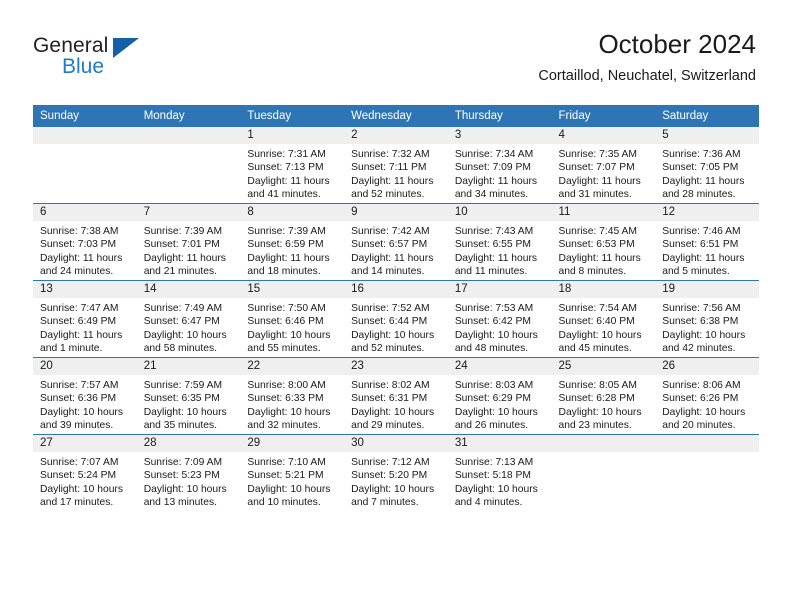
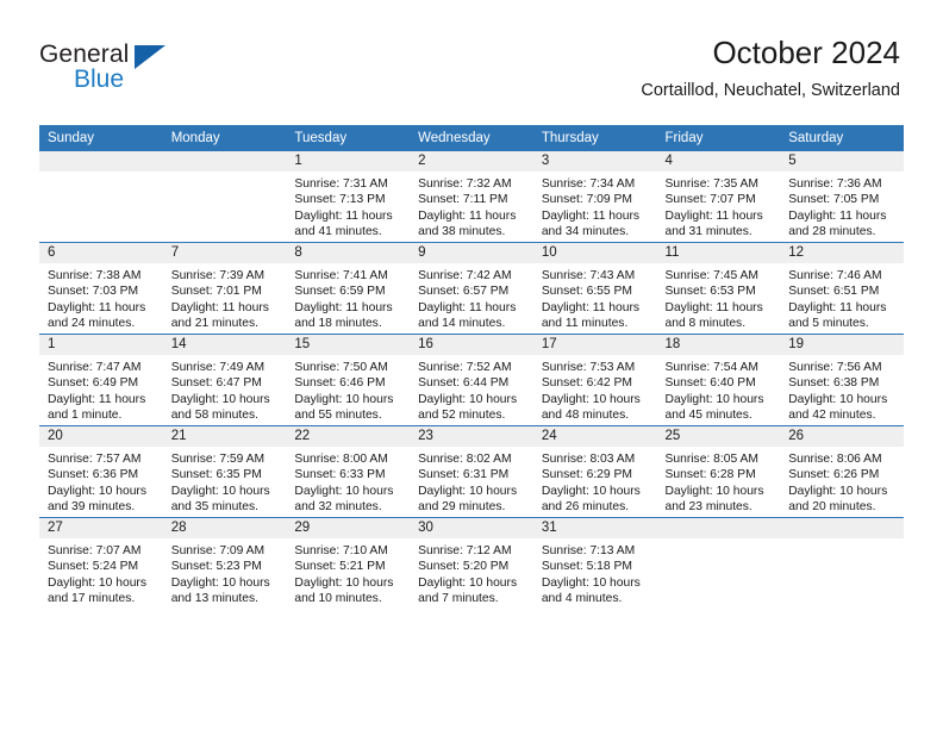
  General
  Blue
  October 2024
  Cortaillod, Neuchatel, Switzerland
  Sunday	Monday	Tuesday	Wednesday	Thursday	Friday	Saturday
- 		1Sunrise: 7:31 AMSunset: 7:13 PMDaylight: 11 hoursand 41 minutes.	2Sunrise: 7:32 AMSunset: 7:11 PMDaylight: 11 hoursand 52 minutes.	3Sunrise: 7:34 AMSunset: 7:09 PMDaylight: 11 hoursand 34 minutes.	4Sunrise: 7:35 AMSunset: 7:07 PMDaylight: 11 hoursand 31 minutes.	5Sunrise: 7:36 AMSunset: 7:05 PMDaylight: 11 hoursand 28 minutes.
+ 		1Sunrise: 7:31 AMSunset: 7:13 PMDaylight: 11 hoursand 41 minutes.	2Sunrise: 7:32 AMSunset: 7:11 PMDaylight: 11 hoursand 38 minutes.	3Sunrise: 7:34 AMSunset: 7:09 PMDaylight: 11 hoursand 34 minutes.	4Sunrise: 7:35 AMSunset: 7:07 PMDaylight: 11 hoursand 31 minutes.	5Sunrise: 7:36 AMSunset: 7:05 PMDaylight: 11 hoursand 28 minutes.
- 6Sunrise: 7:38 AMSunset: 7:03 PMDaylight: 11 hoursand 24 minutes.	7Sunrise: 7:39 AMSunset: 7:01 PMDaylight: 11 hoursand 21 minutes.	8Sunrise: 7:39 AMSunset: 6:59 PMDaylight: 11 hoursand 18 minutes.	9Sunrise: 7:42 AMSunset: 6:57 PMDaylight: 11 hoursand 14 minutes.	10Sunrise: 7:43 AMSunset: 6:55 PMDaylight: 11 hoursand 11 minutes.	11Sunrise: 7:45 AMSunset: 6:53 PMDaylight: 11 hoursand 8 minutes.	12Sunrise: 7:46 AMSunset: 6:51 PMDaylight: 11 hoursand 5 minutes.
+ 6Sunrise: 7:38 AMSunset: 7:03 PMDaylight: 11 hoursand 24 minutes.	7Sunrise: 7:39 AMSunset: 7:01 PMDaylight: 11 hoursand 21 minutes.	8Sunrise: 7:41 AMSunset: 6:59 PMDaylight: 11 hoursand 18 minutes.	9Sunrise: 7:42 AMSunset: 6:57 PMDaylight: 11 hoursand 14 minutes.	10Sunrise: 7:43 AMSunset: 6:55 PMDaylight: 11 hoursand 11 minutes.	11Sunrise: 7:45 AMSunset: 6:53 PMDaylight: 11 hoursand 8 minutes.	12Sunrise: 7:46 AMSunset: 6:51 PMDaylight: 11 hoursand 5 minutes.
- 13Sunrise: 7:47 AMSunset: 6:49 PMDaylight: 11 hoursand 1 minute.	14Sunrise: 7:49 AMSunset: 6:47 PMDaylight: 10 hoursand 58 minutes.	15Sunrise: 7:50 AMSunset: 6:46 PMDaylight: 10 hoursand 55 minutes.	16Sunrise: 7:52 AMSunset: 6:44 PMDaylight: 10 hoursand 52 minutes.	17Sunrise: 7:53 AMSunset: 6:42 PMDaylight: 10 hoursand 48 minutes.	18Sunrise: 7:54 AMSunset: 6:40 PMDaylight: 10 hoursand 45 minutes.	19Sunrise: 7:56 AMSunset: 6:38 PMDaylight: 10 hoursand 42 minutes.
+ 1Sunrise: 7:47 AMSunset: 6:49 PMDaylight: 11 hoursand 1 minute.	14Sunrise: 7:49 AMSunset: 6:47 PMDaylight: 10 hoursand 58 minutes.	15Sunrise: 7:50 AMSunset: 6:46 PMDaylight: 10 hoursand 55 minutes.	16Sunrise: 7:52 AMSunset: 6:44 PMDaylight: 10 hoursand 52 minutes.	17Sunrise: 7:53 AMSunset: 6:42 PMDaylight: 10 hoursand 48 minutes.	18Sunrise: 7:54 AMSunset: 6:40 PMDaylight: 10 hoursand 45 minutes.	19Sunrise: 7:56 AMSunset: 6:38 PMDaylight: 10 hoursand 42 minutes.
  20Sunrise: 7:57 AMSunset: 6:36 PMDaylight: 10 hoursand 39 minutes.	21Sunrise: 7:59 AMSunset: 6:35 PMDaylight: 10 hoursand 35 minutes.	22Sunrise: 8:00 AMSunset: 6:33 PMDaylight: 10 hoursand 32 minutes.	23Sunrise: 8:02 AMSunset: 6:31 PMDaylight: 10 hoursand 29 minutes.	24Sunrise: 8:03 AMSunset: 6:29 PMDaylight: 10 hoursand 26 minutes.	25Sunrise: 8:05 AMSunset: 6:28 PMDaylight: 10 hoursand 23 minutes.	26Sunrise: 8:06 AMSunset: 6:26 PMDaylight: 10 hoursand 20 minutes.
  27Sunrise: 7:07 AMSunset: 5:24 PMDaylight: 10 hoursand 17 minutes.	28Sunrise: 7:09 AMSunset: 5:23 PMDaylight: 10 hoursand 13 minutes.	29Sunrise: 7:10 AMSunset: 5:21 PMDaylight: 10 hoursand 10 minutes.	30Sunrise: 7:12 AMSunset: 5:20 PMDaylight: 10 hoursand 7 minutes.	31Sunrise: 7:13 AMSunset: 5:18 PMDaylight: 10 hoursand 4 minutes.
